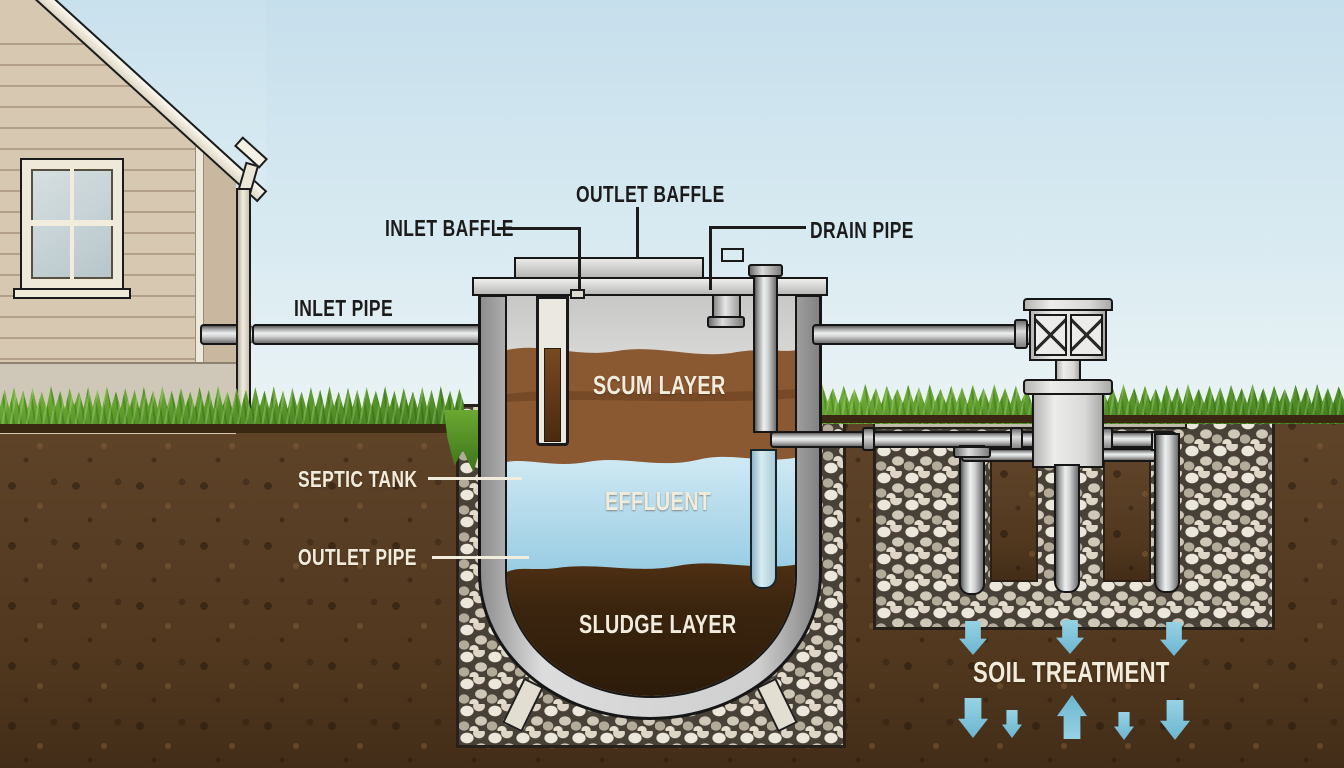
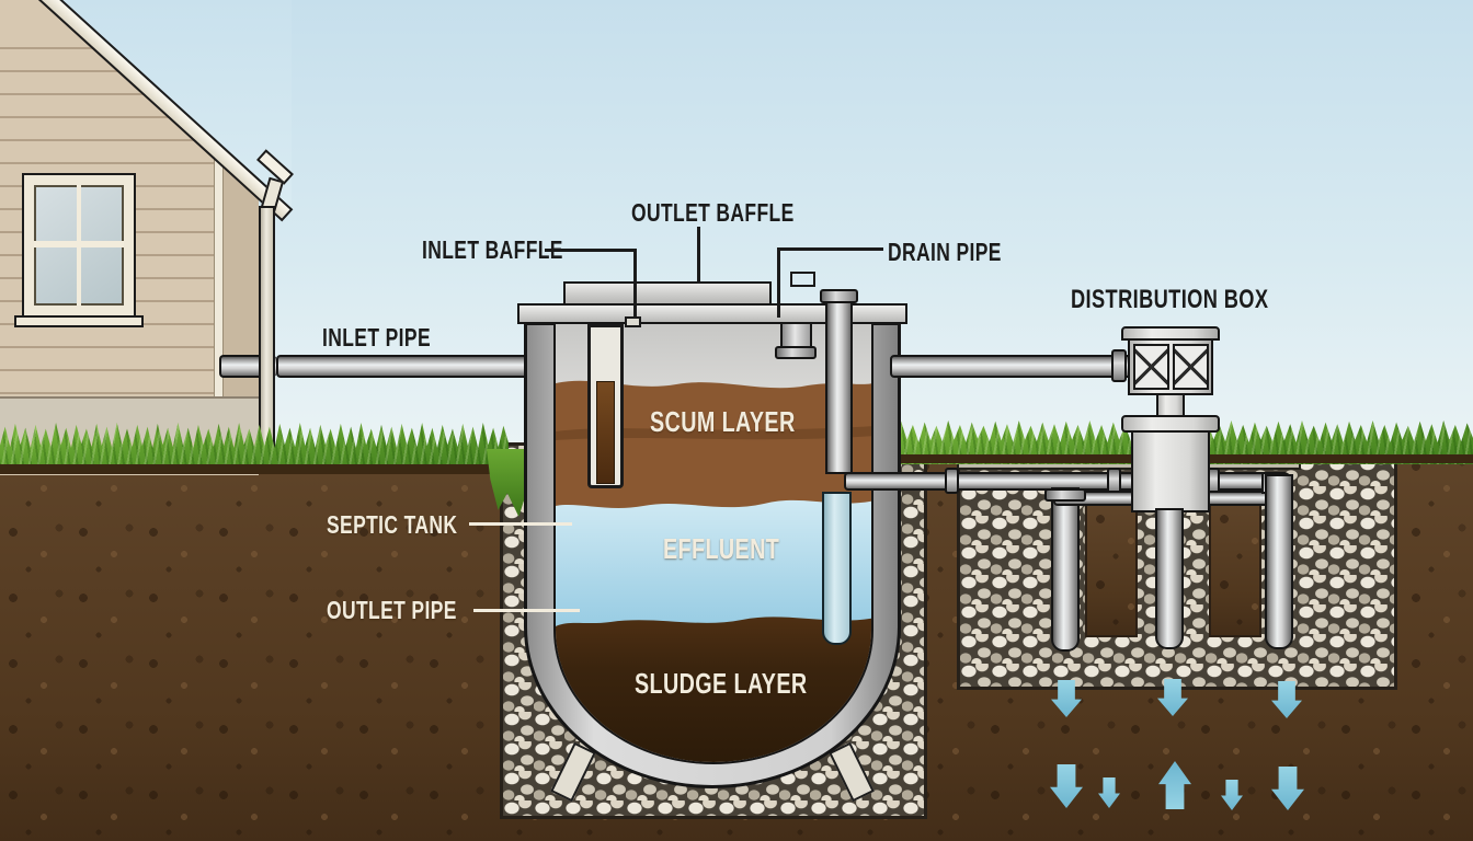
  SCUM LAYER
  EFFLUENT
  SLUDGE LAYER
  INLET PIPE
  INLET BAFF
  OUTLET BAFFLE
  DRAIN PIPE
+ DISTRIBUTION BOX
  SEPTIC TANK
  OUTLET PIPE
- SOIL TREATMENT
